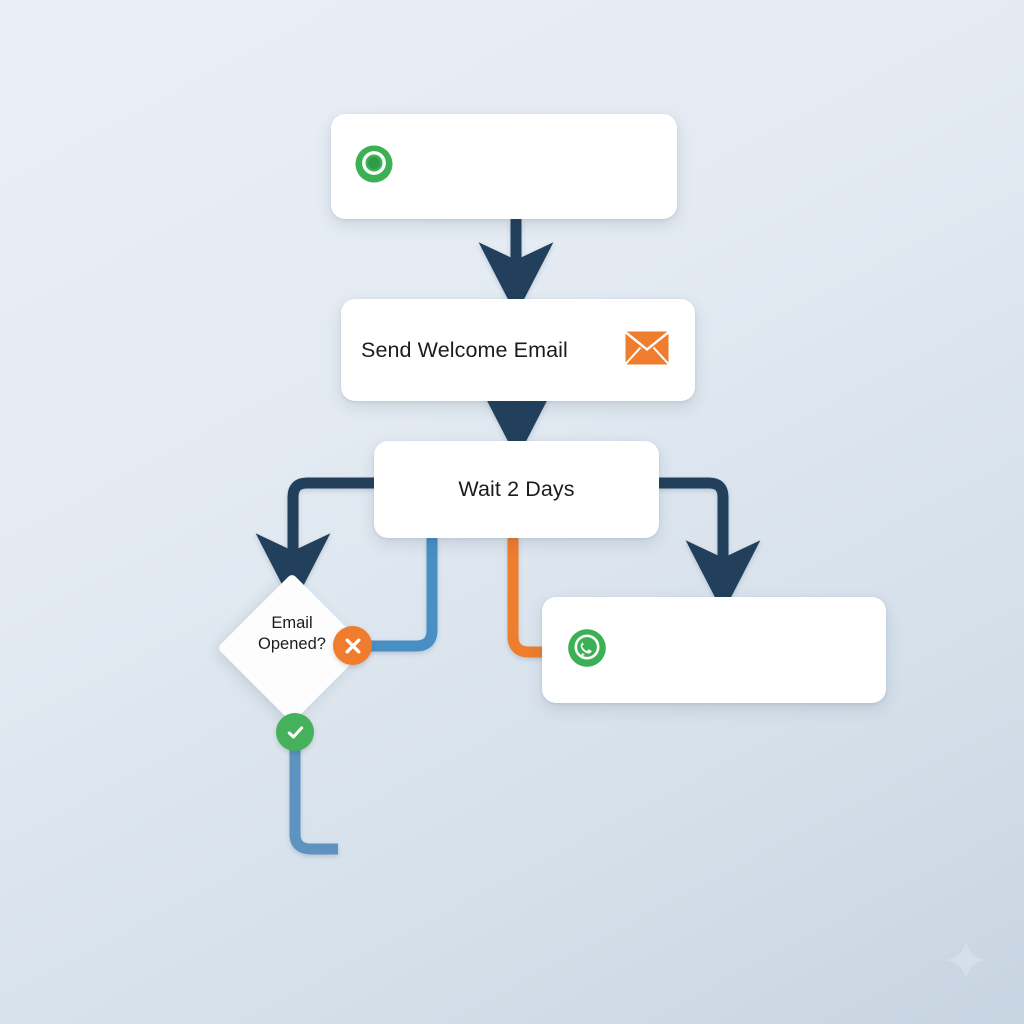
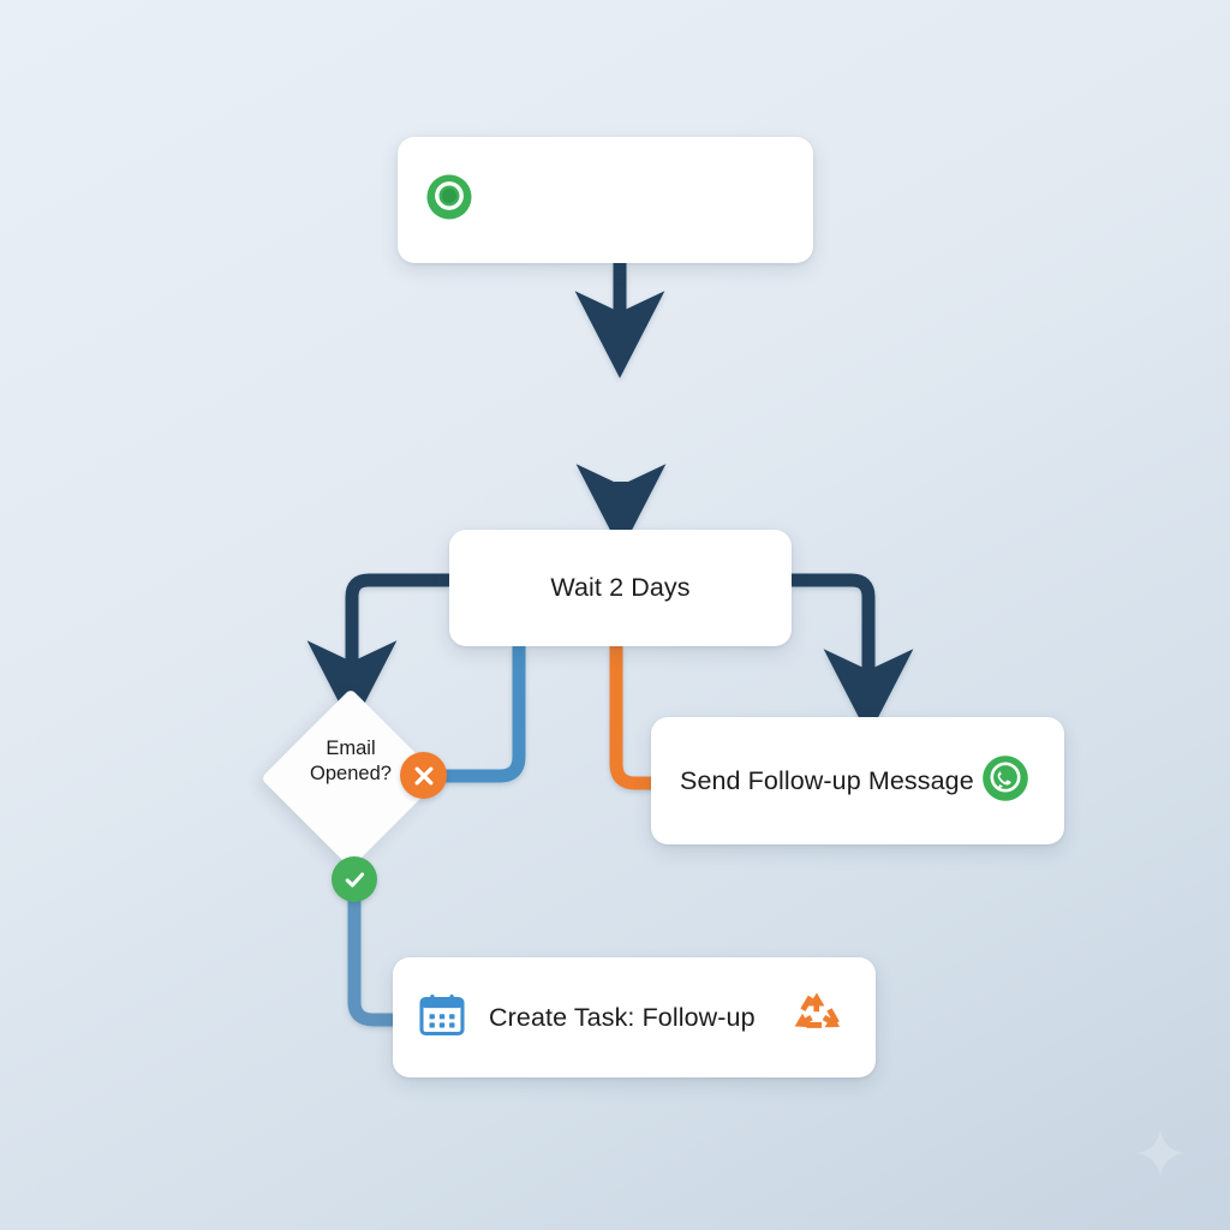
- Send Welcome Email
  Wait 2 Days
  Email
  Opened?
+ Send Follow-up Message
+ Create Task: Follow-up
